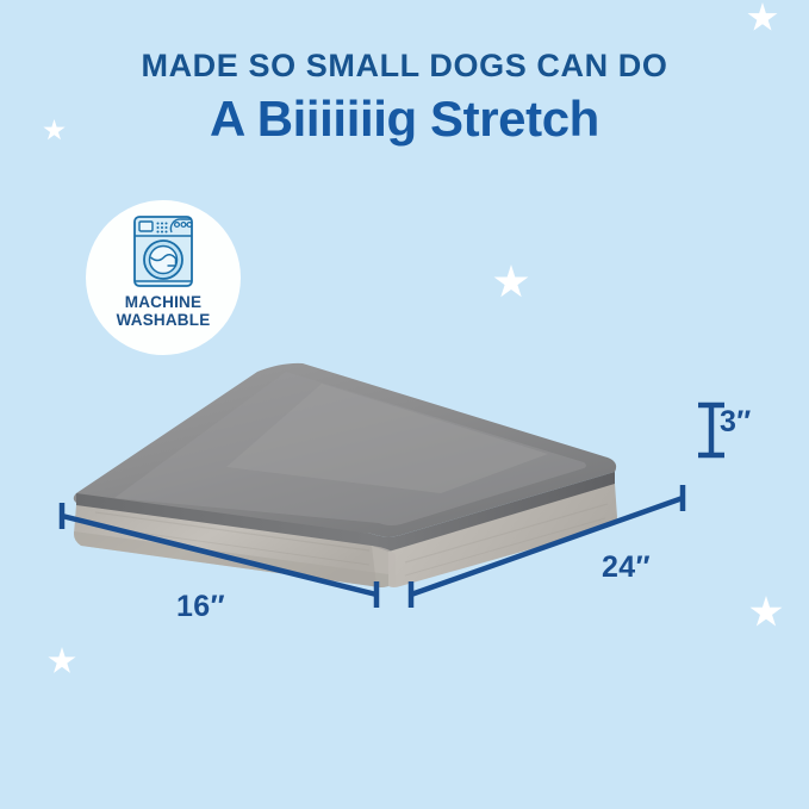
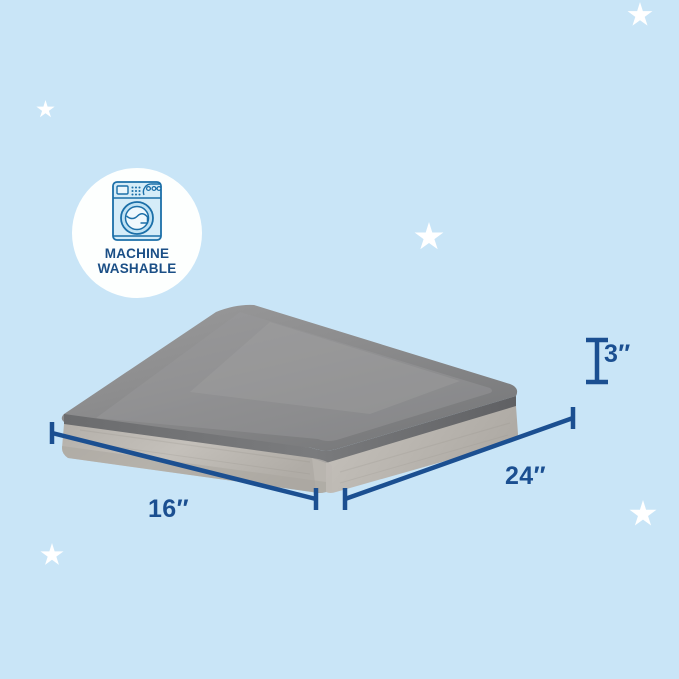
- MADE SO SMALL DOGS CAN DO
- A Biiiiiiig Stretch
  MACHINE
  WASHABLE
  16″
  24″
  3″
